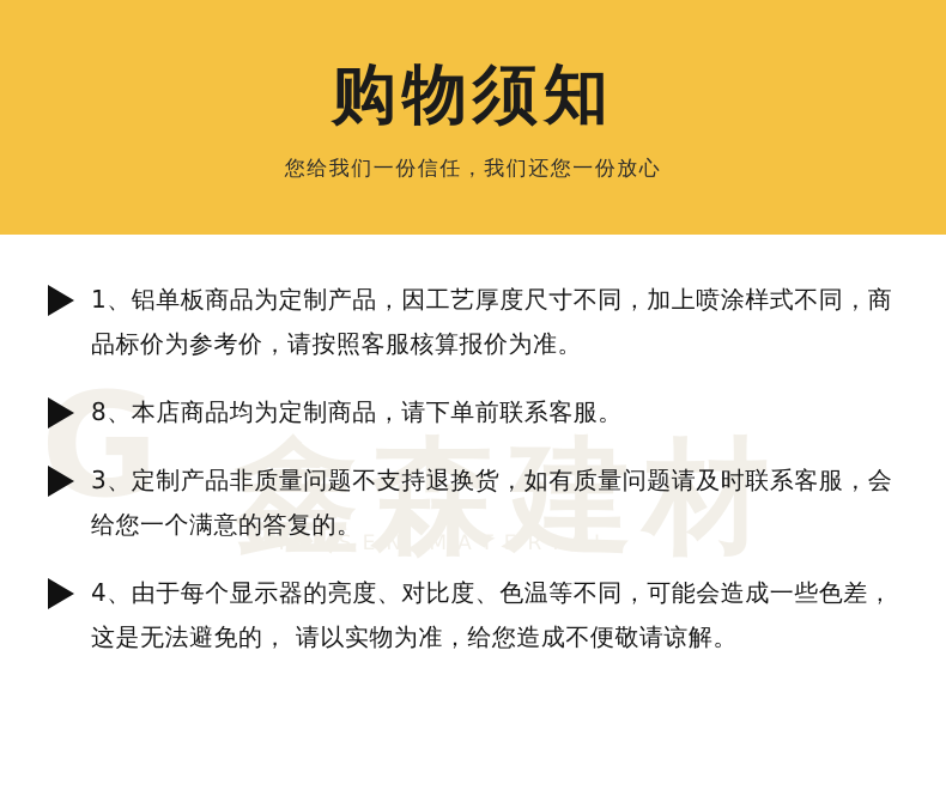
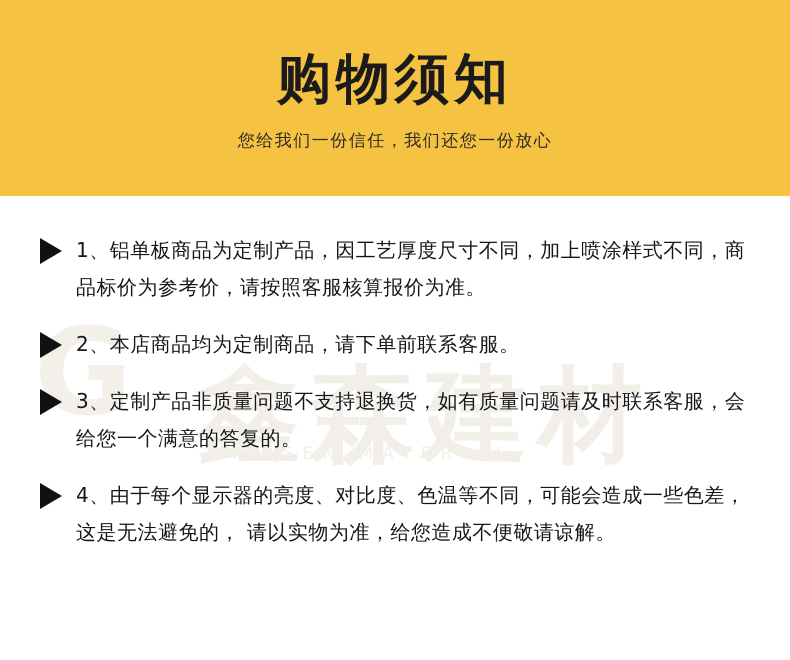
  购物须知
  您给我们一份信任，我们还您一份放心
  G
  鑫森建材
  XIN SEN MATERIAL
  1、铝单板商品为定制产品，因工艺厚度尺寸不同，加上喷涂样式不同，商品标价为参考价，请按照客服核算报价为准。
- 8、本店商品均为定制商品，请下单前联系客服。
+ 2、本店商品均为定制商品，请下单前联系客服。
  3、定制产品非质量问题不支持退换货，如有质量问题请及时联系客服，会给您一个满意的答复的。
  4、由于每个显示器的亮度、对比度、色温等不同，可能会造成一些色差，这是无法避免的， 请以实物为准，给您造成不便敬请谅解。
